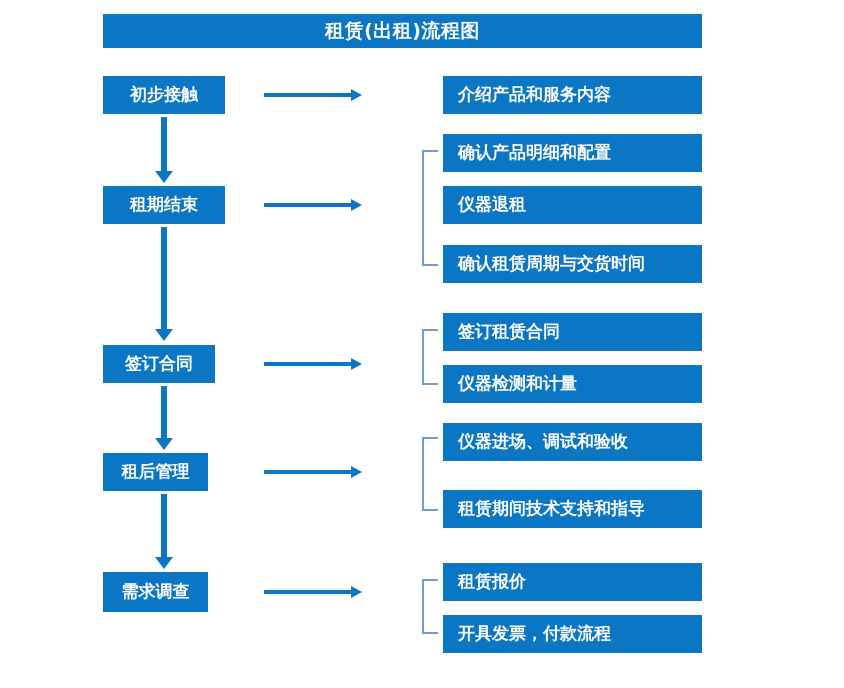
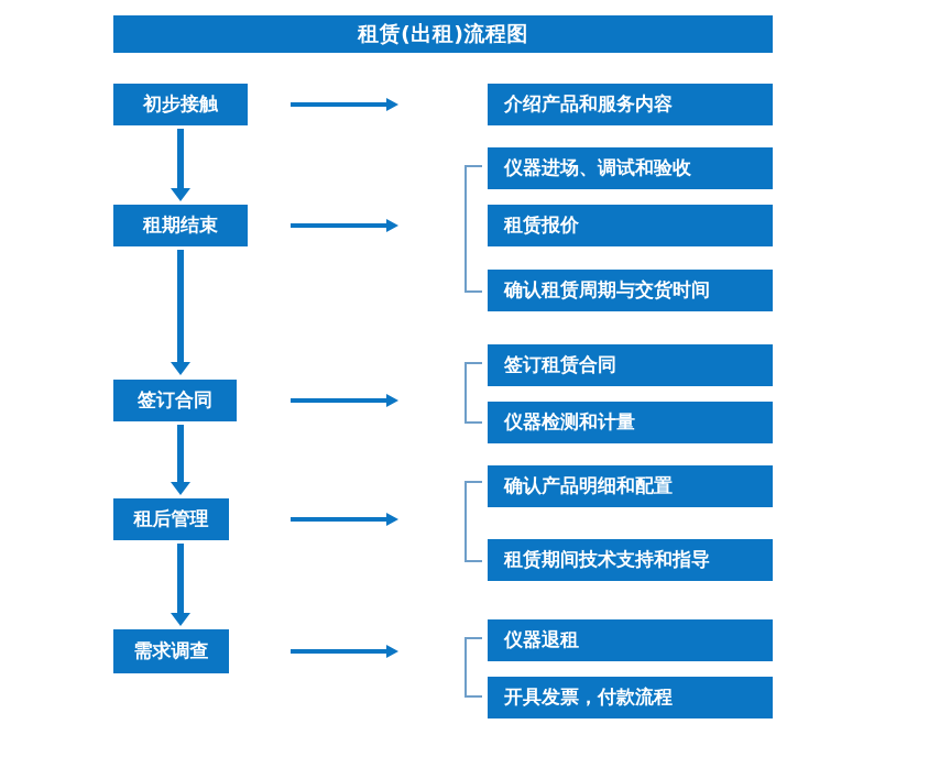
  租赁(出租)流程图
  初步接触
  租期结束
  签订合同
  租后管理
  需求调查
  介绍产品和服务内容
- 确认产品明细和配置
+ 仪器进场、调试和验收
- 仪器退租
+ 租赁报价
  确认租赁周期与交货时间
  签订租赁合同
  仪器检测和计量
- 仪器进场、调试和验收
+ 确认产品明细和配置
  租赁期间技术支持和指导
- 租赁报价
+ 仪器退租
  开具发票，付款流程
